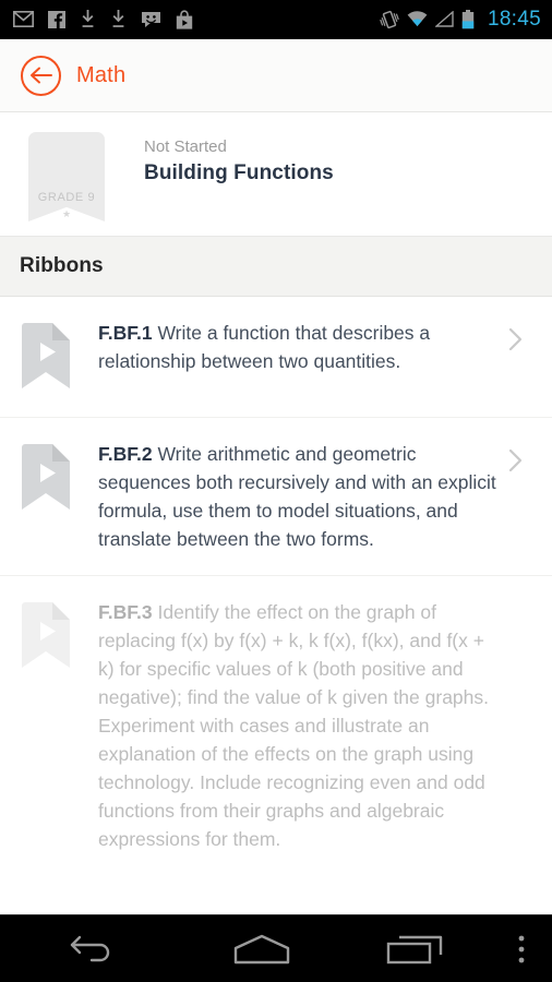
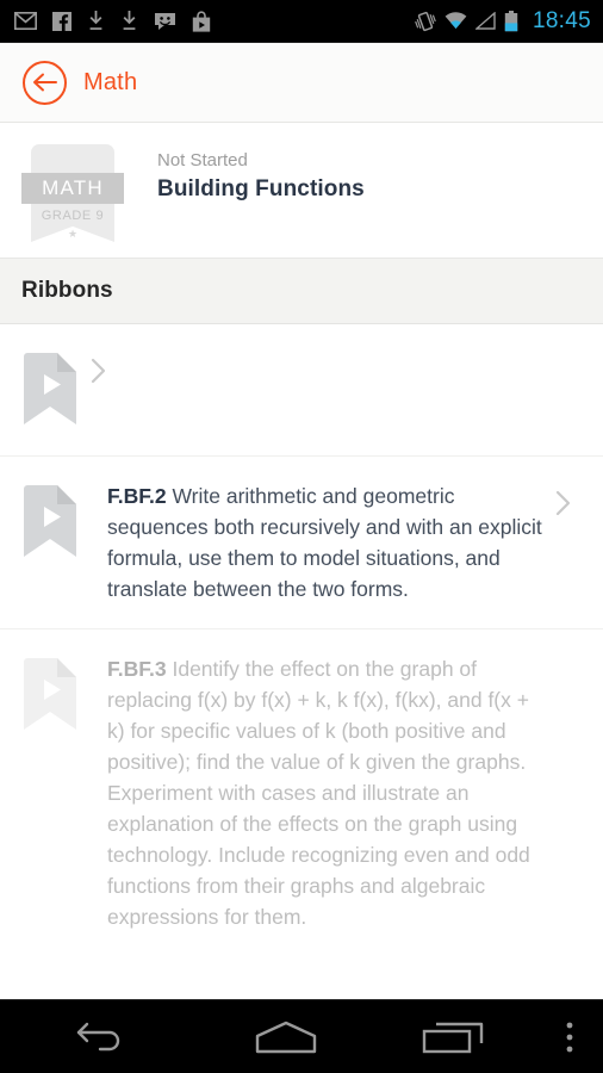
  18:45
  Math
+ MATH
  GRADE 9
  ★
  Not Started
  Building Functions
  Ribbons
- F.BF.1 Write a function that describes a relationship between two quantities.
  F.BF.2 Write arithmetic and geometric sequences both recursively and with an explicit formula, use them to model situations, and translate between the two forms.
- F.BF.3 Identify the effect on the graph of replacing f(x) by f(x) + k, k f(x), f(kx), and f(x + k) for specific values of k (both positive and negative); find the value of k given the graphs. Experiment with cases and illustrate an explanation of the effects on the graph using technology. Include recognizing even and odd functions from their graphs and algebraic expressions for them.
+ F.BF.3 Identify the effect on the graph of replacing f(x) by f(x) + k, k f(x), f(kx), and f(x + k) for specific values of k (both positive and positive); find the value of k given the graphs. Experiment with cases and illustrate an explanation of the effects on the graph using technology. Include recognizing even and odd functions from their graphs and algebraic expressions for them.
